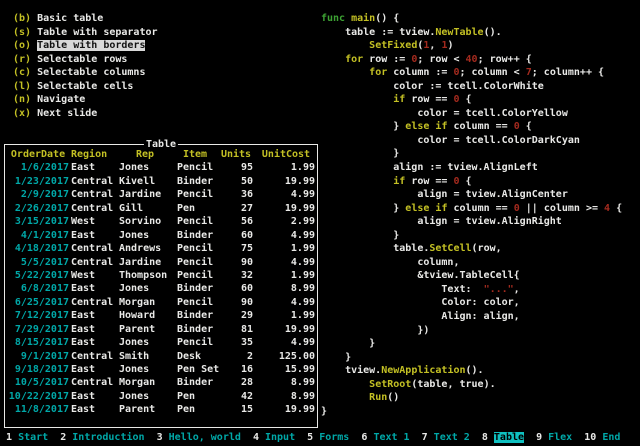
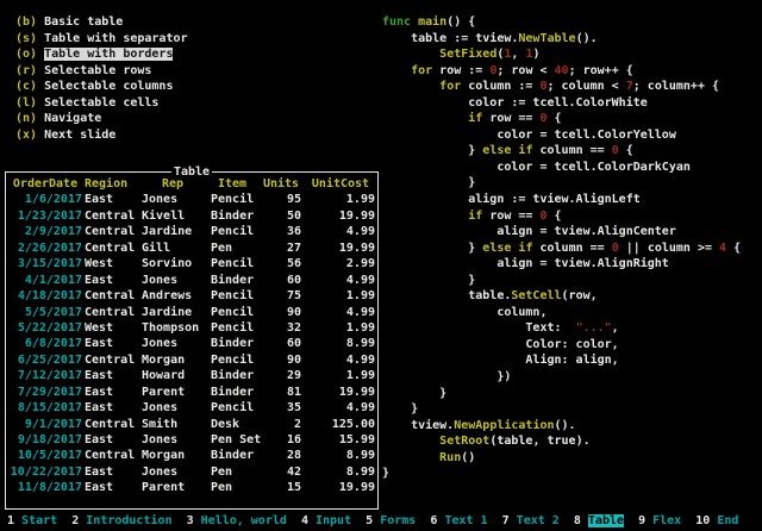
  (b) Basic table
  (s) Table with separator
  (o) Table with borders
  (r) Selectable rows
  (c) Selectable columns
  (l) Selectable cells
  (n) Navigate
  (x) Next slide
  Table
  OrderDate
  Region
  Rep
  Item
  Units
  UnitCost
  1/6/2017
  East
  Jones
  Pencil
  95
  1.99
  1/23/2017
  Central
  Kivell
  Binder
  50
  19.99
  2/9/2017
  Central
  Jardine
  Pencil
  36
  4.99
  2/26/2017
  Central
  Gill
  Pen
  27
  19.99
  3/15/2017
  West
  Sorvino
  Pencil
  56
  2.99
  4/1/2017
  East
  Jones
  Binder
  60
  4.99
  4/18/2017
  Central
  Andrews
  Pencil
  75
  1.99
  5/5/2017
  Central
  Jardine
  Pencil
  90
  4.99
  5/22/2017
  West
  Thompson
  Pencil
  32
  1.99
  6/8/2017
  East
  Jones
  Binder
  60
  8.99
  6/25/2017
  Central
  Morgan
  Pencil
  90
  4.99
  7/12/2017
  East
  Howard
  Binder
  29
  1.99
  7/29/2017
  East
  Parent
  Binder
  81
  19.99
  8/15/2017
  East
  Jones
  Pencil
  35
  4.99
  9/1/2017
  Central
  Smith
  Desk
  2
  125.00
  9/18/2017
  East
  Jones
  Pen Set
  16
  15.99
  10/5/2017
  Central
  Morgan
  Binder
  28
  8.99
  10/22/2017
  East
  Jones
  Pen
  42
  8.99
  11/8/2017
  East
  Parent
  Pen
  15
  19.99
  func main() {
  table := tview.NewTable().
  SetFixed(1, 1)
  for row := 0; row < 40; row++ {
  for column := 0; column < 7; column++ {
  color := tcell.ColorWhite
  if row == 0 {
  color = tcell.ColorYellow
  } else if column == 0 {
  color = tcell.ColorDarkCyan
  }
  align := tview.AlignLeft
  if row == 0 {
  align = tview.AlignCenter
  } else if column == 0 || column >= 4 {
  align = tview.AlignRight
  }
  table.SetCell(row,
  column,
- &tview.TableCell{
  Text: "...",
  Color: color,
  Align: align,
  })
  }
  }
  tview.NewApplication().
  SetRoot(table, true).
  Run()
  }
  1 Start 2 Introduction 3 Hello, world 4 Input 5 Forms 6 Text 1 7 Text 2 8 Table 9 Flex 10 End
